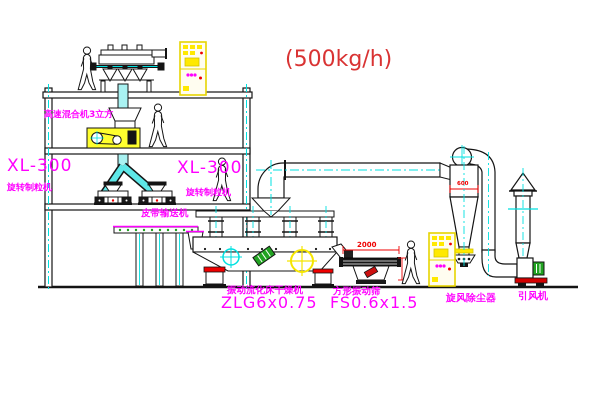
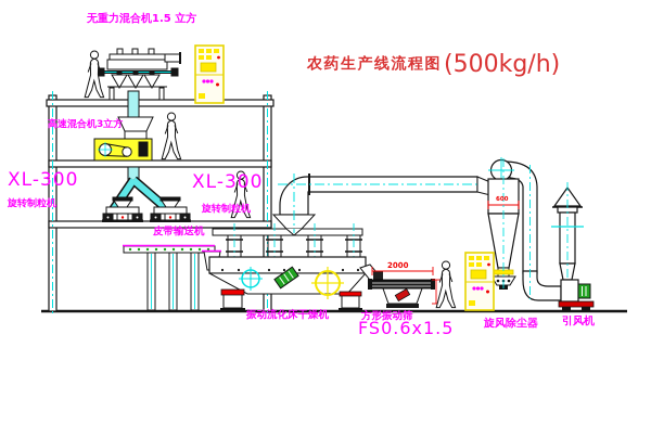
+ 农药生产线流程图
  (500kg/h)
+ 无重力混合机1.5 立方
  高速混合机3立方
  XL-300
  旋转制粒机
  XL-300
  旋转制粒机
  皮带输送机
  振动流化床干燥机
- ZLG6x0.75
  方形振动筛
  FS0.6x1.5
  旋风除尘器
  引风机
  2000
